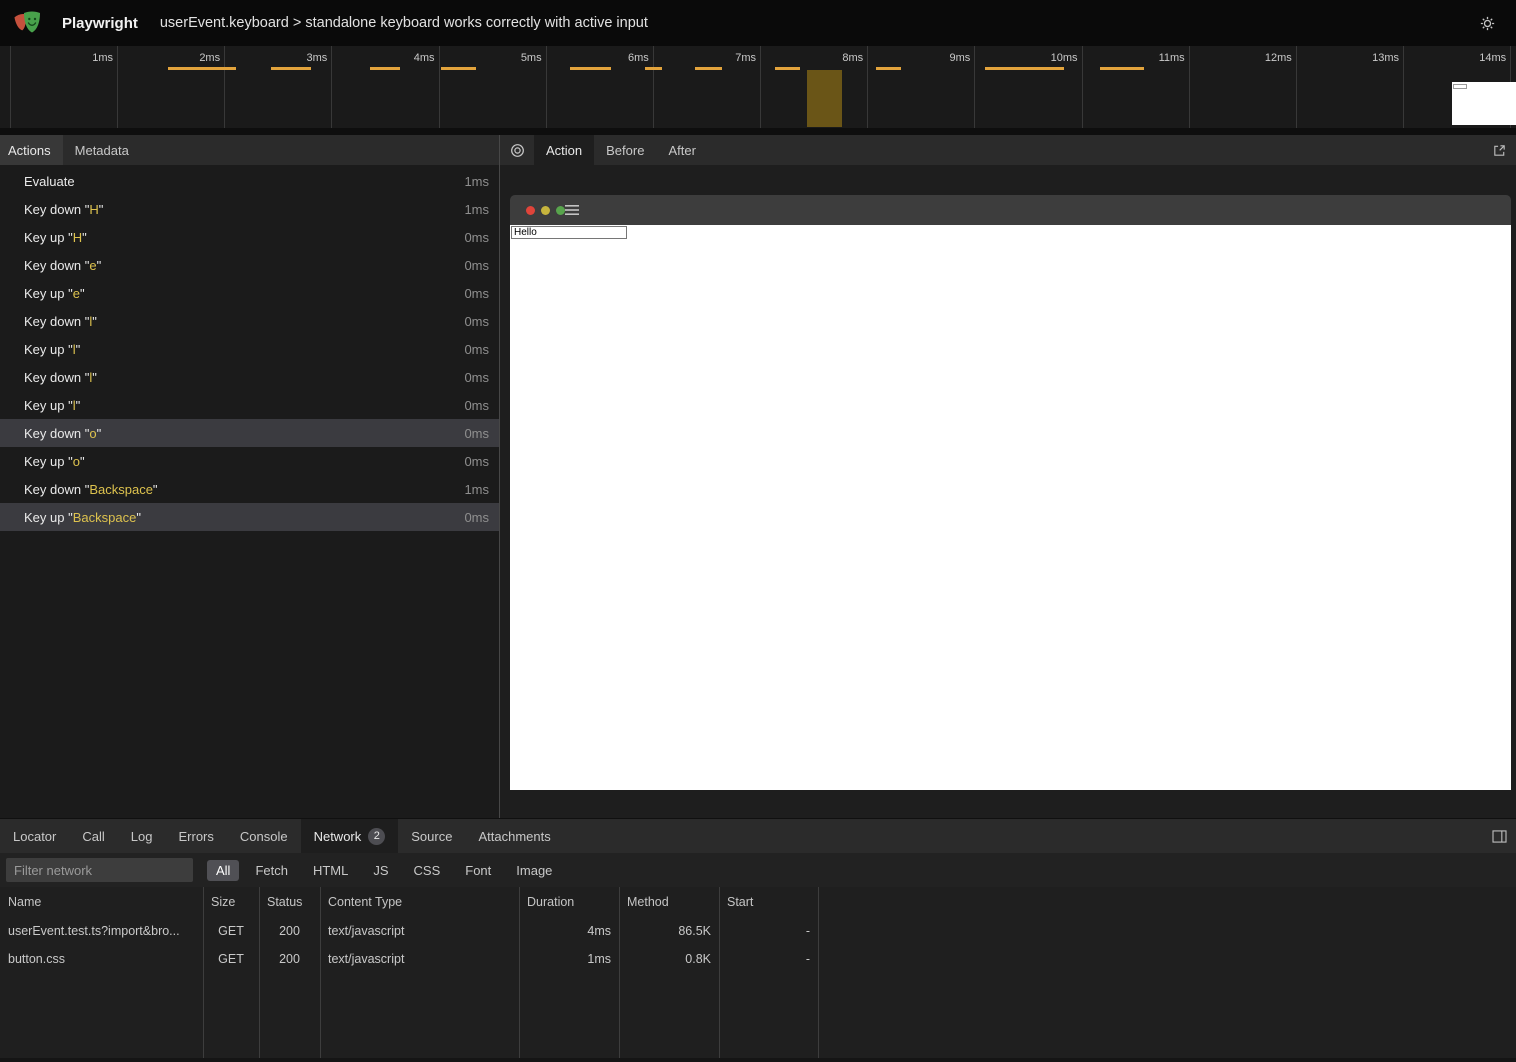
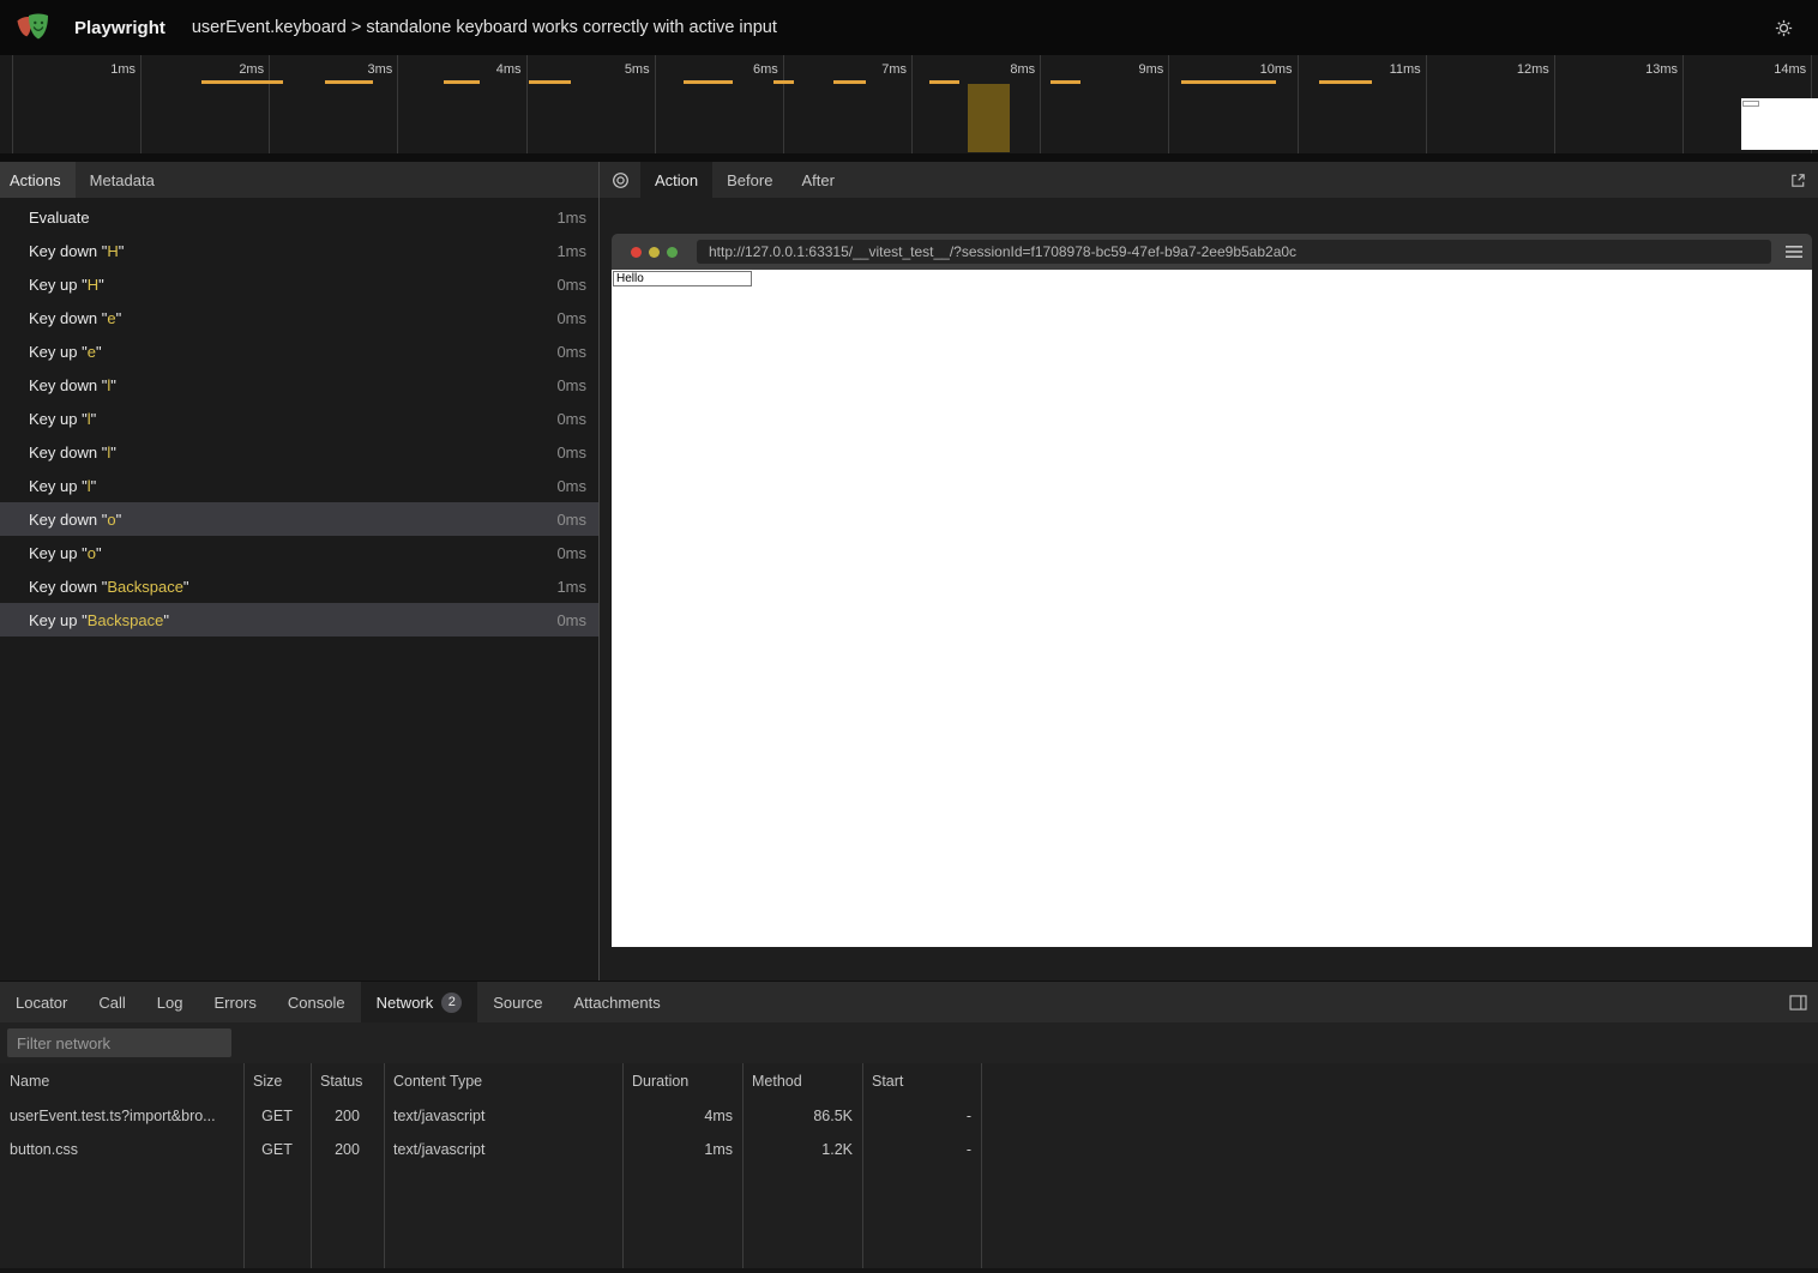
  Playwright
  userEvent.keyboard > standalone keyboard works correctly with active input
  1ms
  2ms
  3ms
  4ms
  5ms
  6ms
  7ms
  8ms
  9ms
  10ms
  11ms
  12ms
  13ms
  14ms
  Actions
  Metadata
  Evaluate
  1ms
  Key down "H"
  1ms
  Key up "H"
  0ms
  Key down "e"
  0ms
  Key up "e"
  0ms
  Key down "l"
  0ms
  Key up "l"
  0ms
  Key down "l"
  0ms
  Key up "l"
  0ms
  Key down "o"
  0ms
  Key up "o"
  0ms
  Key down "Backspace"
  1ms
  Key up "Backspace"
  0ms
  Action
  Before
  After
+ http://127.0.0.1:63315/__vitest_test__/?sessionId=f1708978-bc59-47ef-b9a7-2ee9b5ab2a0c
  Hello
  Locator
  Call
  Log
  Errors
  Console
  Network
  2
  Source
  Attachments
  Filter network
- All
- Fetch
- HTML
- JS
- CSS
- Font
- Image
  Name
  Size
  Status
  Content Type
  Duration
  Method
  Start
  userEvent.test.ts?import&bro...
  GET
  200
  text/javascript
  4ms
  86.5K
  -
  button.css
  GET
  200
  text/javascript
  1ms
- 0.8K
+ 1.2K
  -
